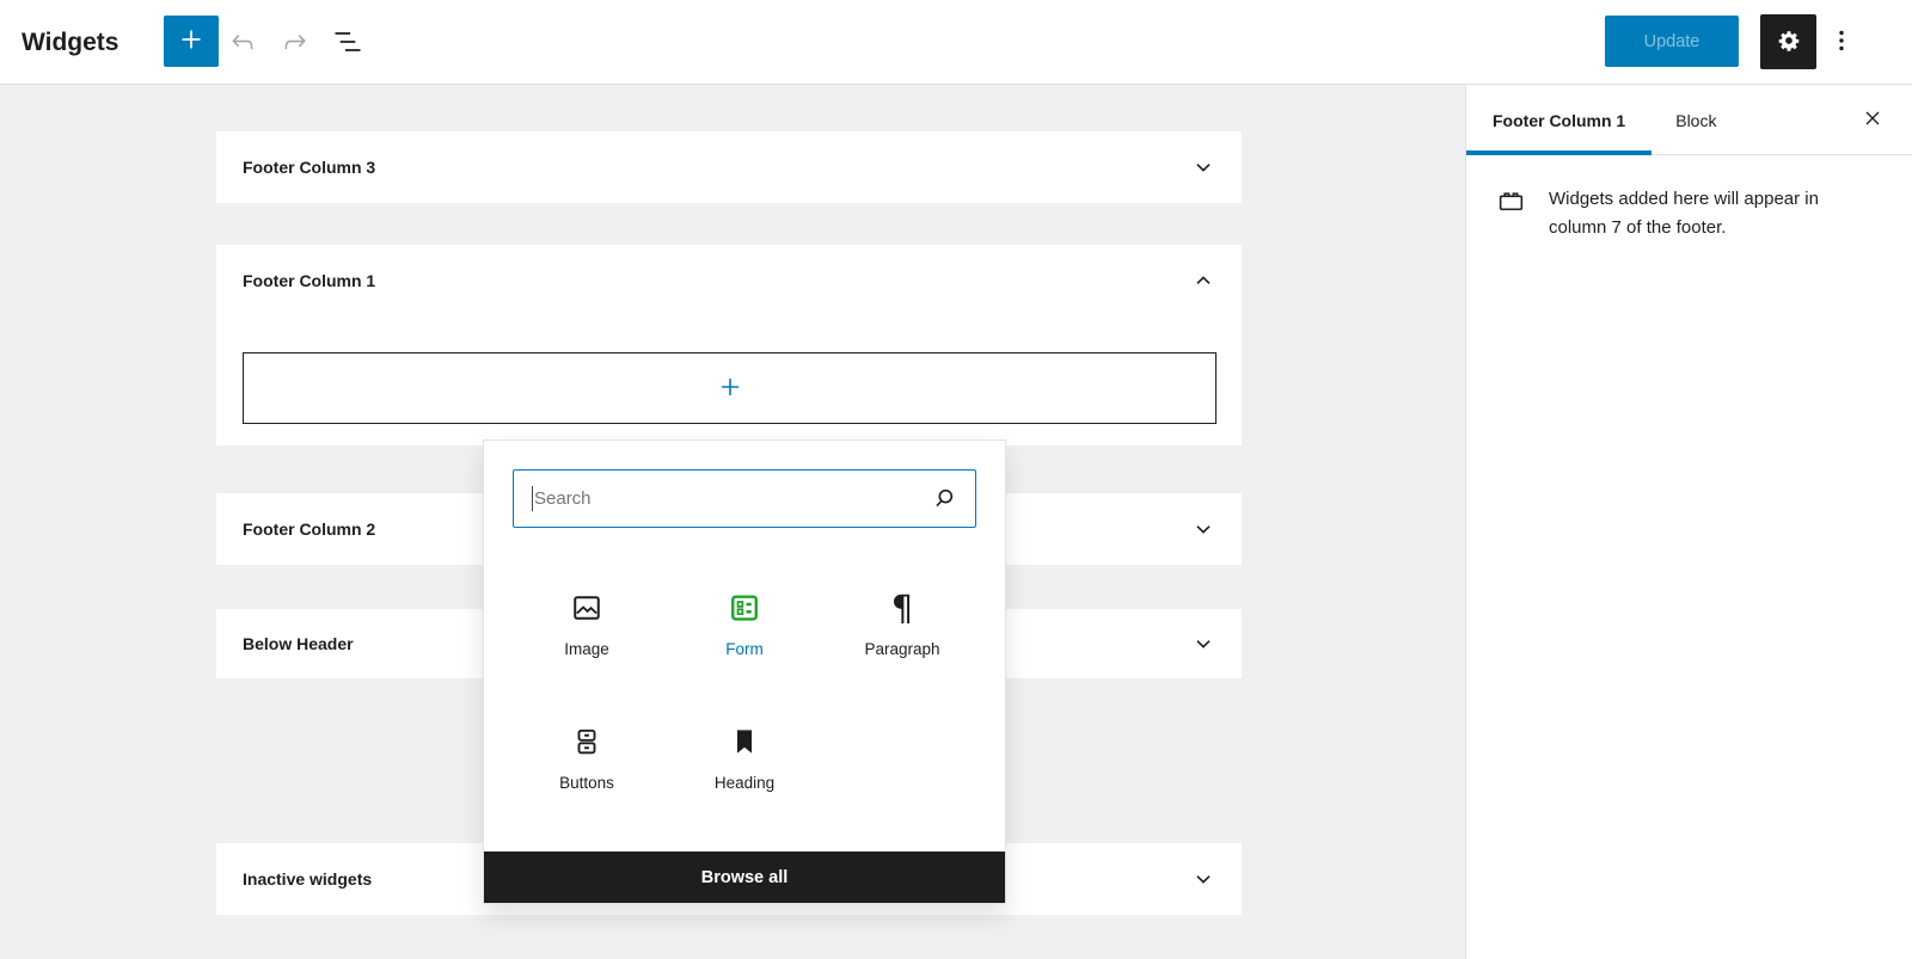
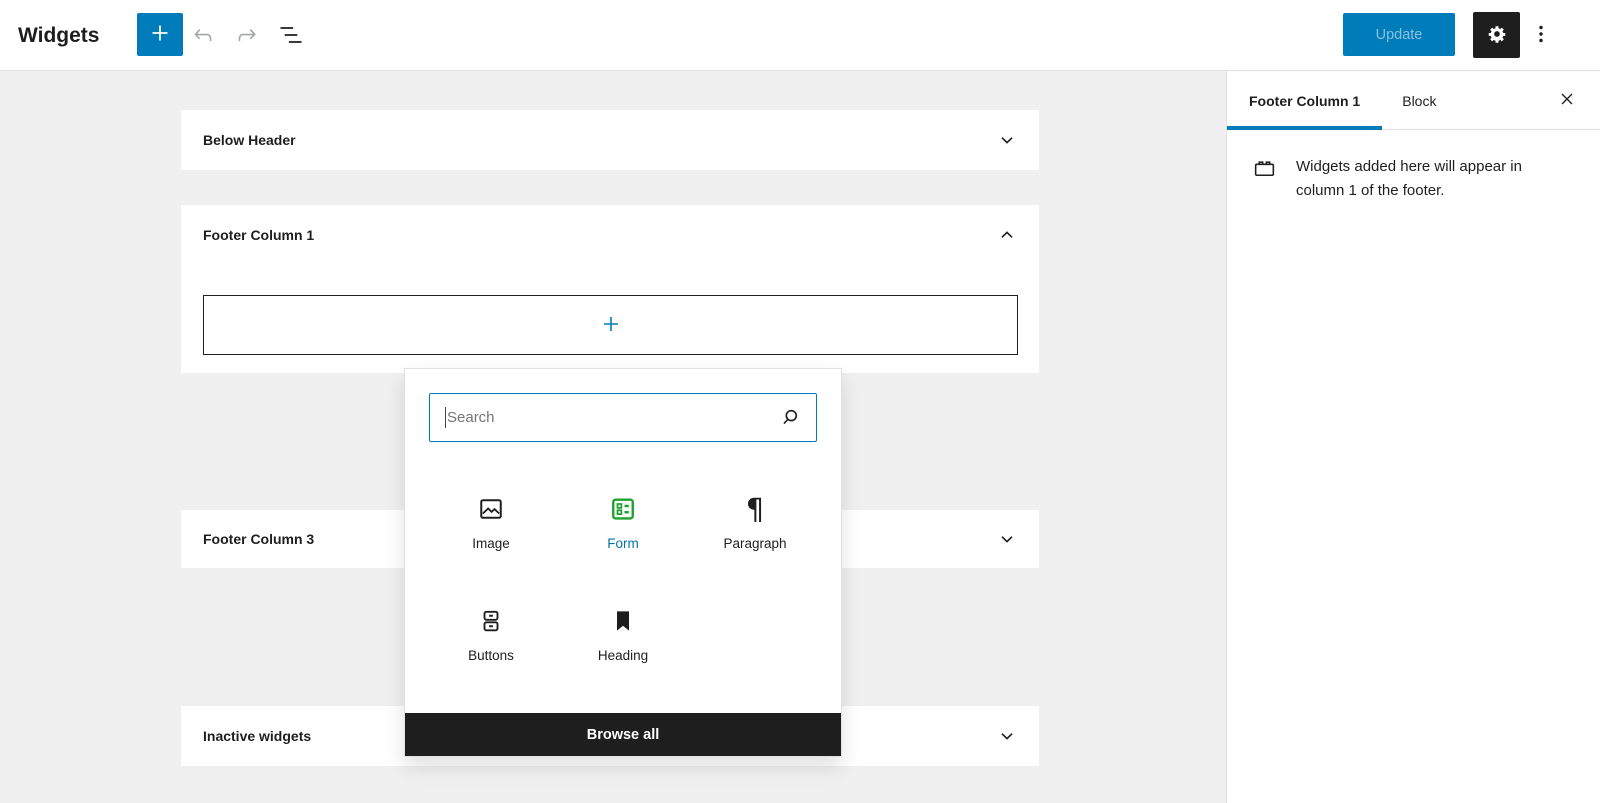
  Widgets
  Update
- Footer Column 3
+ Below Header
  Footer Column 1
- Footer Column 2
- Below Header
+ Footer Column 3
  Inactive widgets
  Search
  Image
  Form
  ¶
  Paragraph
  Buttons
  Heading
  Browse all
  Footer Column 1
  Block
- Widgets added here will appear in column 7 of the footer.
+ Widgets added here will appear in column 1 of the footer.
